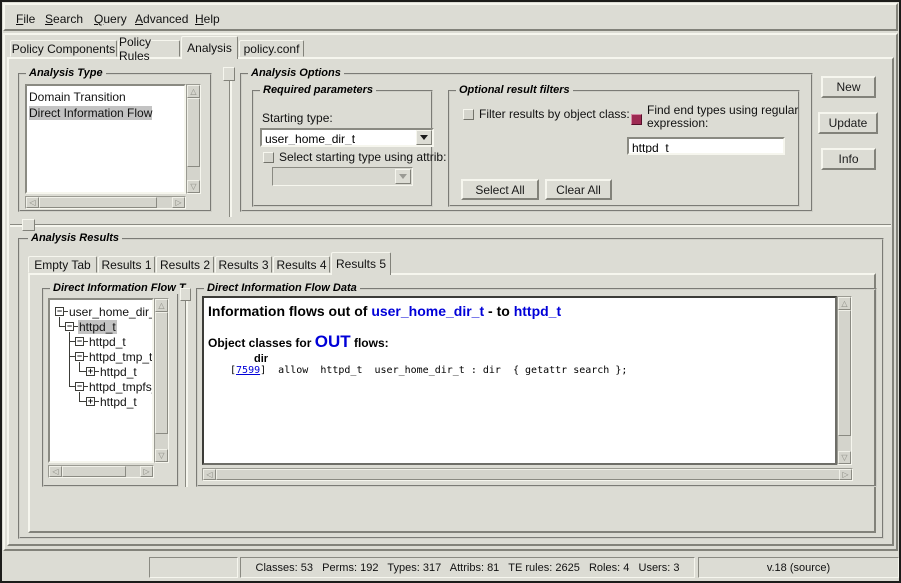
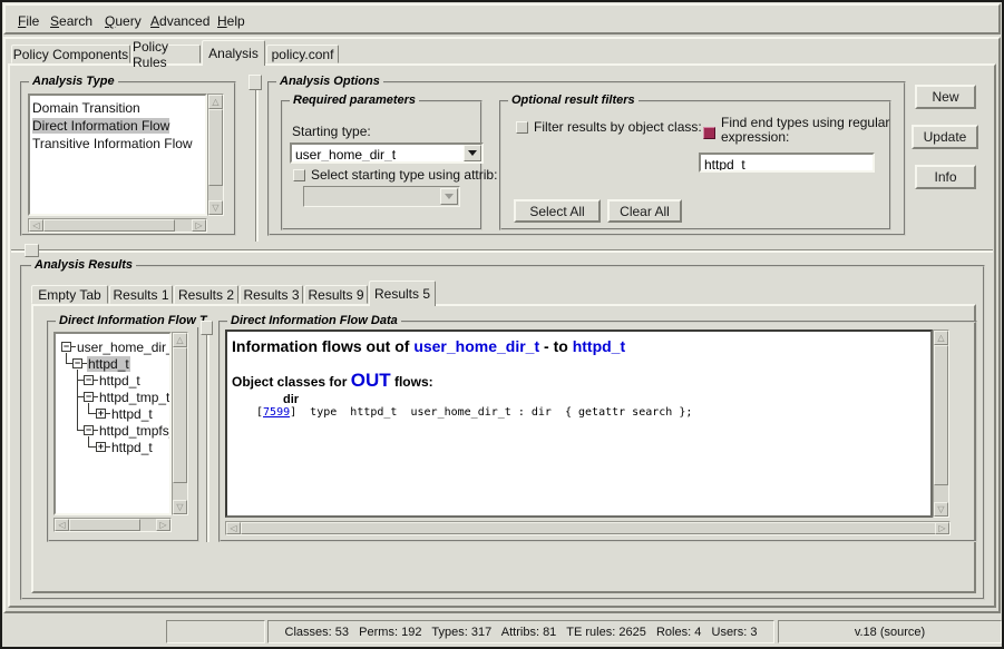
  File
  Search
  Query
  Advanced
  Help
  Policy Components
  Policy Rules
  Analysis
  policy.conf
  Analysis Type
  Domain Transition
  Direct Information Flow
+ Transitive Information Flow
  △
  ▽
  ◁
  ▷
  Analysis Options
  Required parameters
  Starting type:
  user_home_dir_t
  Select starting type using attrib:
  Optional result filters
  Filter results by object class:
  Select All
  Clear All
  Find end types using regular
  expression:
  httpd_t
  New
  Update
  Info
  Analysis Results
  Empty Tab
  Results 1
  Results 2
  Results 3
- Results 4
+ Results 9
  Results 5
  Direct Information Flow
  −
  user_home_dir
  −
  httpd_t
  −
  httpd_t
  −
  httpd_tmp_t
  +
  httpd_t
  −
  httpd_tmpfs
  +
  httpd_t
  △
  ▽
  ◁
  ▷
  Direct Information Flow Data
  Information flows out of user_home_dir_t - to httpd_t
  Object classes for
  OUT
  flows:
  dir
- [7599] allow httpd_t user_home_dir_t : dir { getattr search };
+ [7599] type httpd_t user_home_dir_t : dir { getattr search };
  △
  ▽
  ◁
  ▷
  Classes: 53 Perms: 192 Types: 317 Attribs: 81 TE rules: 2625 Roles: 4 Users: 3
  v.18 (source)
